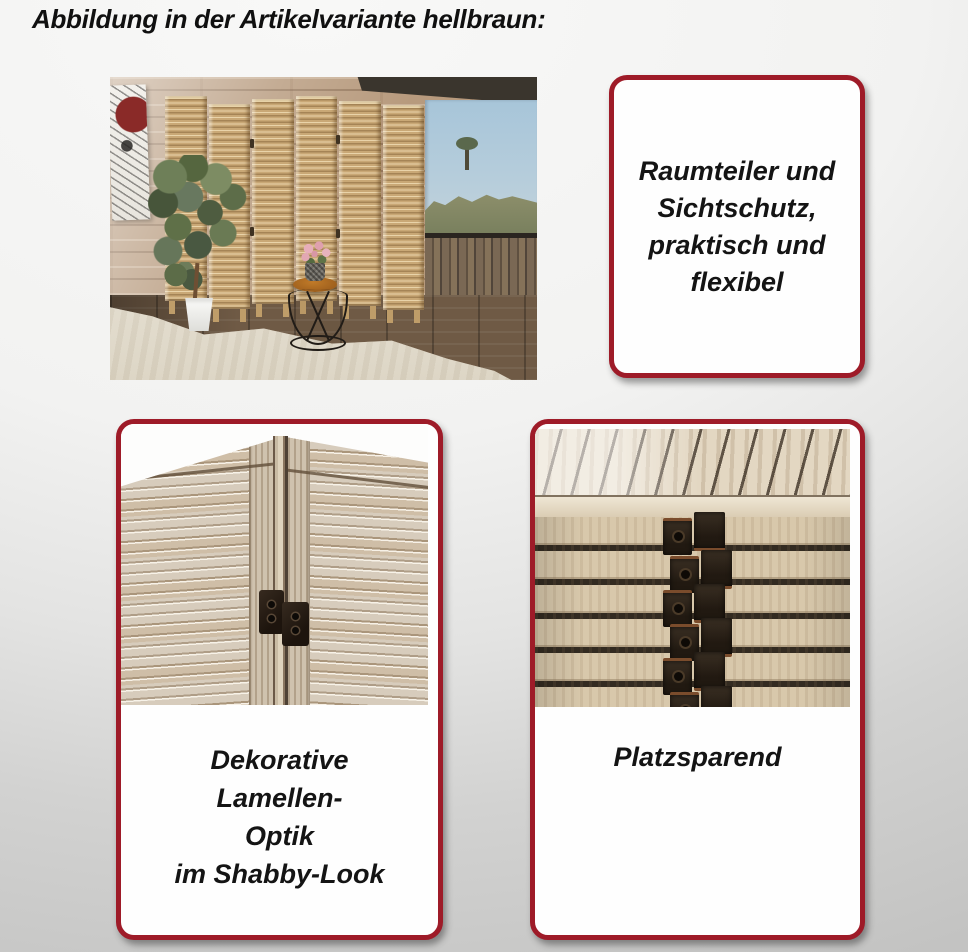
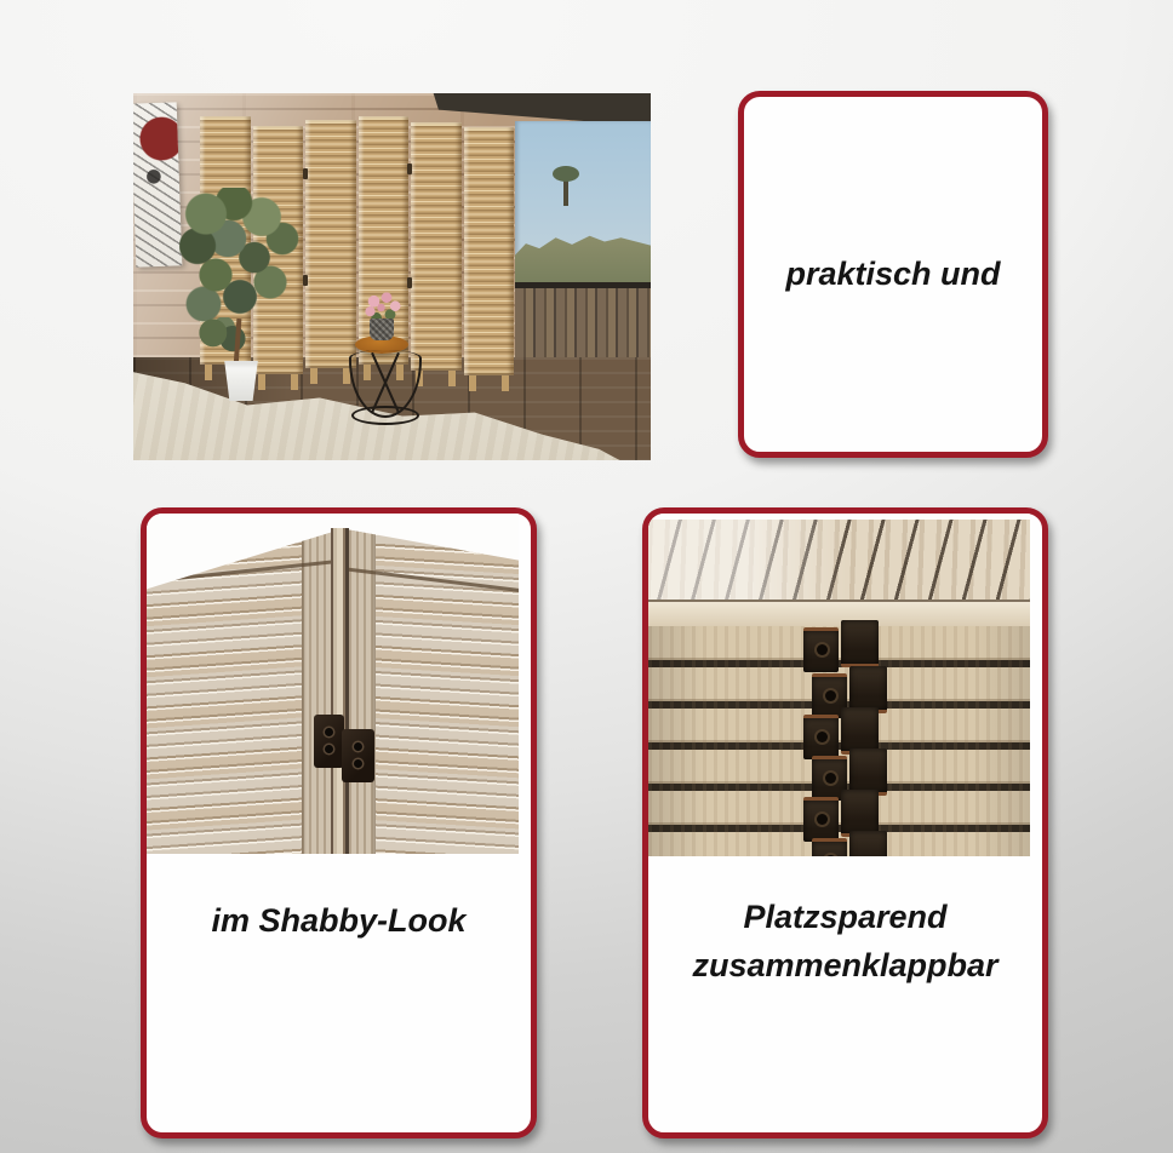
- Abbildung in der Artikelvariante hellbraun:
- Raumteiler und
- Sichtschutz,
  praktisch und
- flexibel
- Dekorative
- Lamellen-
- Optik
  im Shabby-Look
  Platzsparend
+ zusammenklappbar
